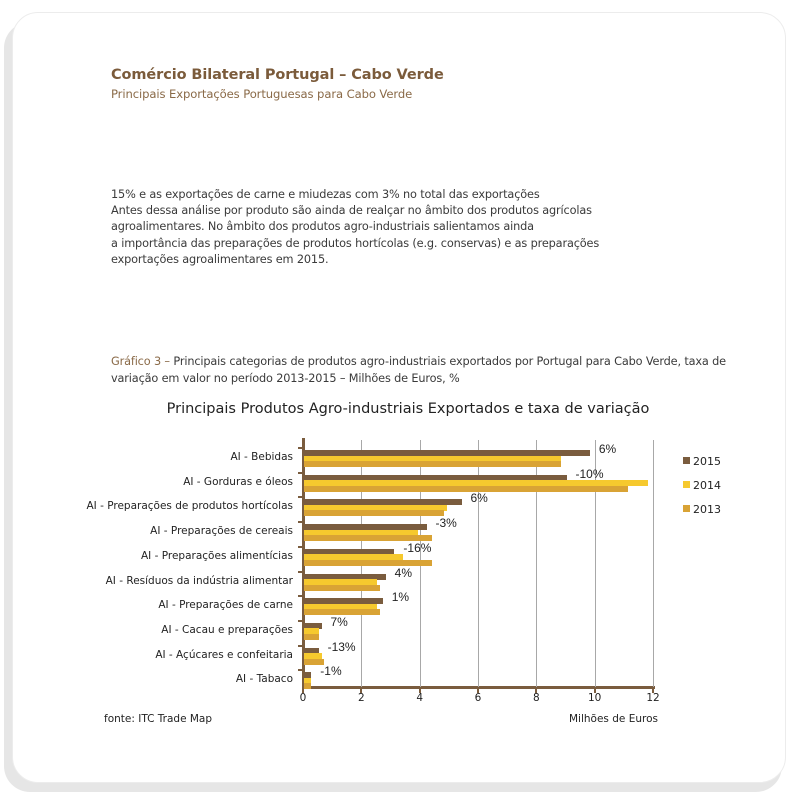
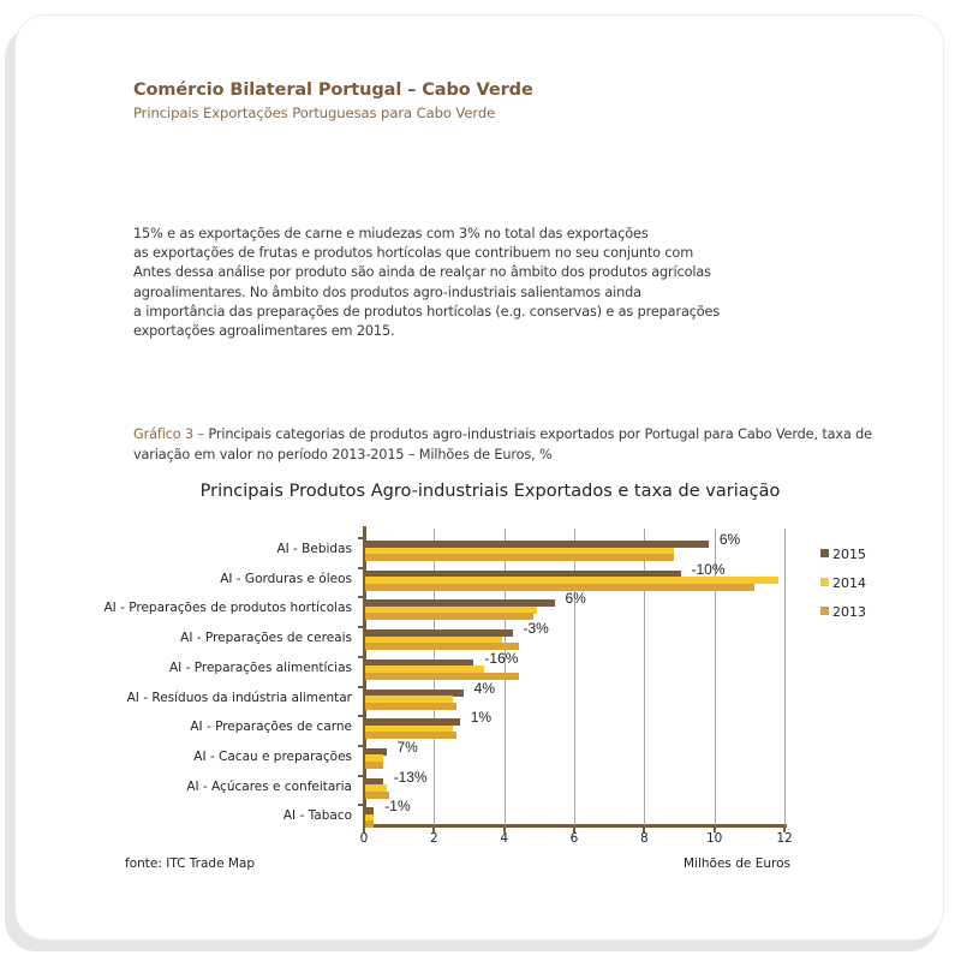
  Comércio Bilateral Portugal – Cabo Verde
  Principais Exportações Portuguesas para Cabo Verde
  15% e as exportações de carne e miudezas com 3% no total das exportações
+ as exportações de frutas e produtos hortícolas que contribuem no seu conjunto com
  Antes dessa análise por produto são ainda de realçar no âmbito dos produtos agrícolas
  agroalimentares. No âmbito dos produtos agro-industriais salientamos ainda
  a importância das preparações de produtos hortícolas (e.g. conservas) e as preparações
  exportações agroalimentares em 2015.
  Gráfico 3 – Principais categorias de produtos agro-industriais exportados por Portugal para Cabo Verde, taxa de variação em valor no período 2013-2015 – Milhões de Euros, %
  Principais Produtos Agro-industriais Exportados e taxa de variação
  AI - Bebidas
  AI - Gorduras e óleos
  AI - Preparações de produtos hortícolas
  AI - Preparações de cereais
  AI - Preparações alimentícias
  AI - Resíduos da indústria alimentar
  AI - Preparações de carne
  AI - Cacau e preparações
  AI - Açúcares e confeitaria
  AI - Tabaco
  6%
  -10%
  6%
  -3%
  -16%
  4%
  1%
  7%
  -13%
  -1%
  0
  2
  4
  6
  8
  10
  12
  2015
  2014
  2013
  fonte: ITC Trade Map
  Milhões de Euros
